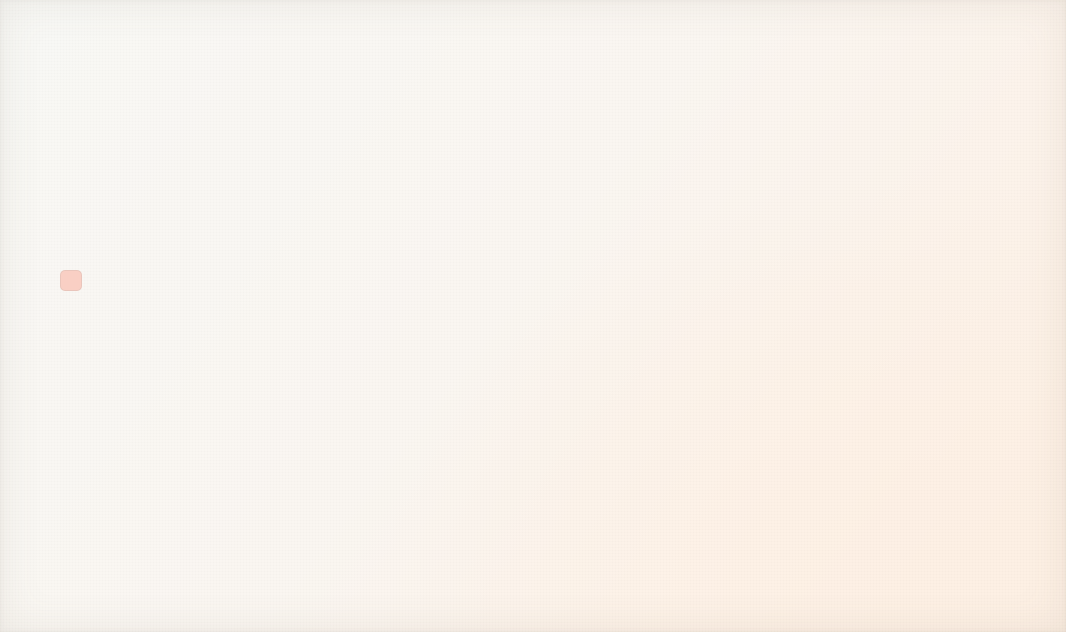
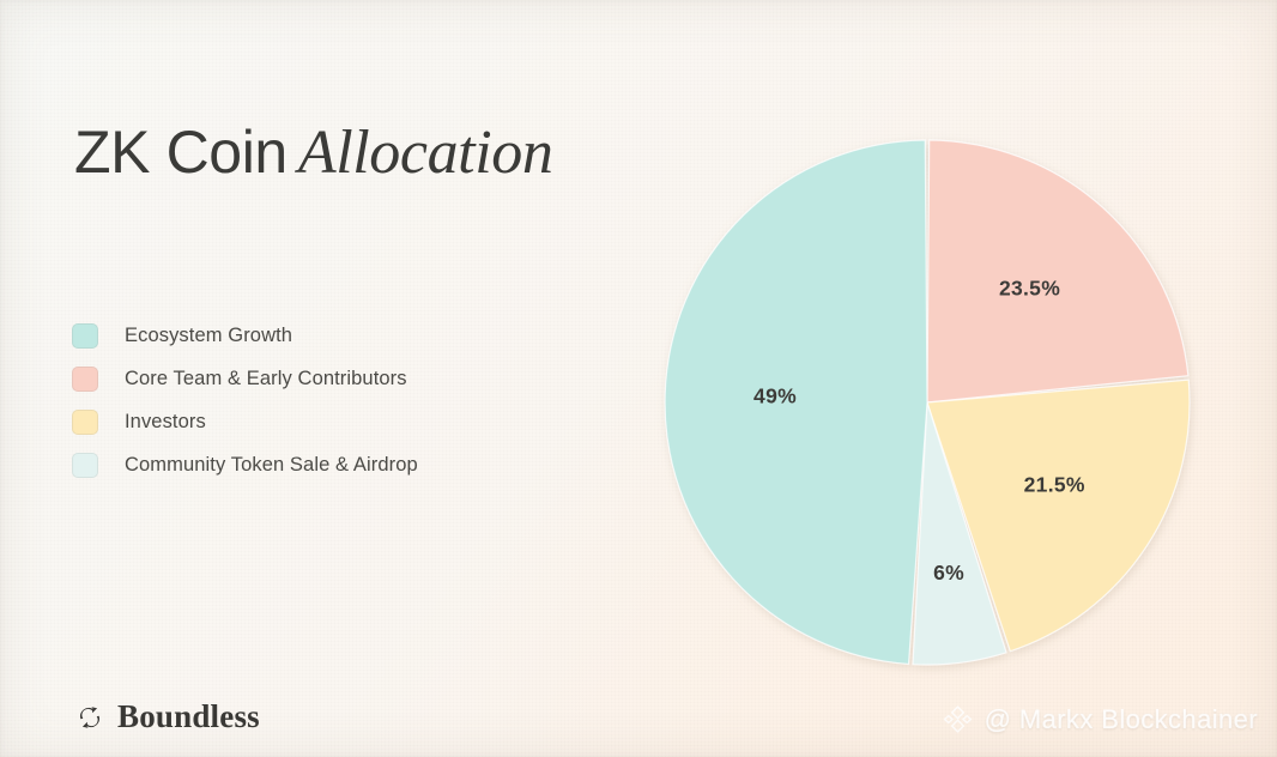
+ ZK Coin Allocation
+ Ecosystem Growth
+ Core Team & Early Contributors
+ Investors
+ Community Token Sale & Airdrop
+ 23.5%
+ 21.5%
+ 6%
+ 49%
+ Boundless
+ @ Markx Blockchainer
